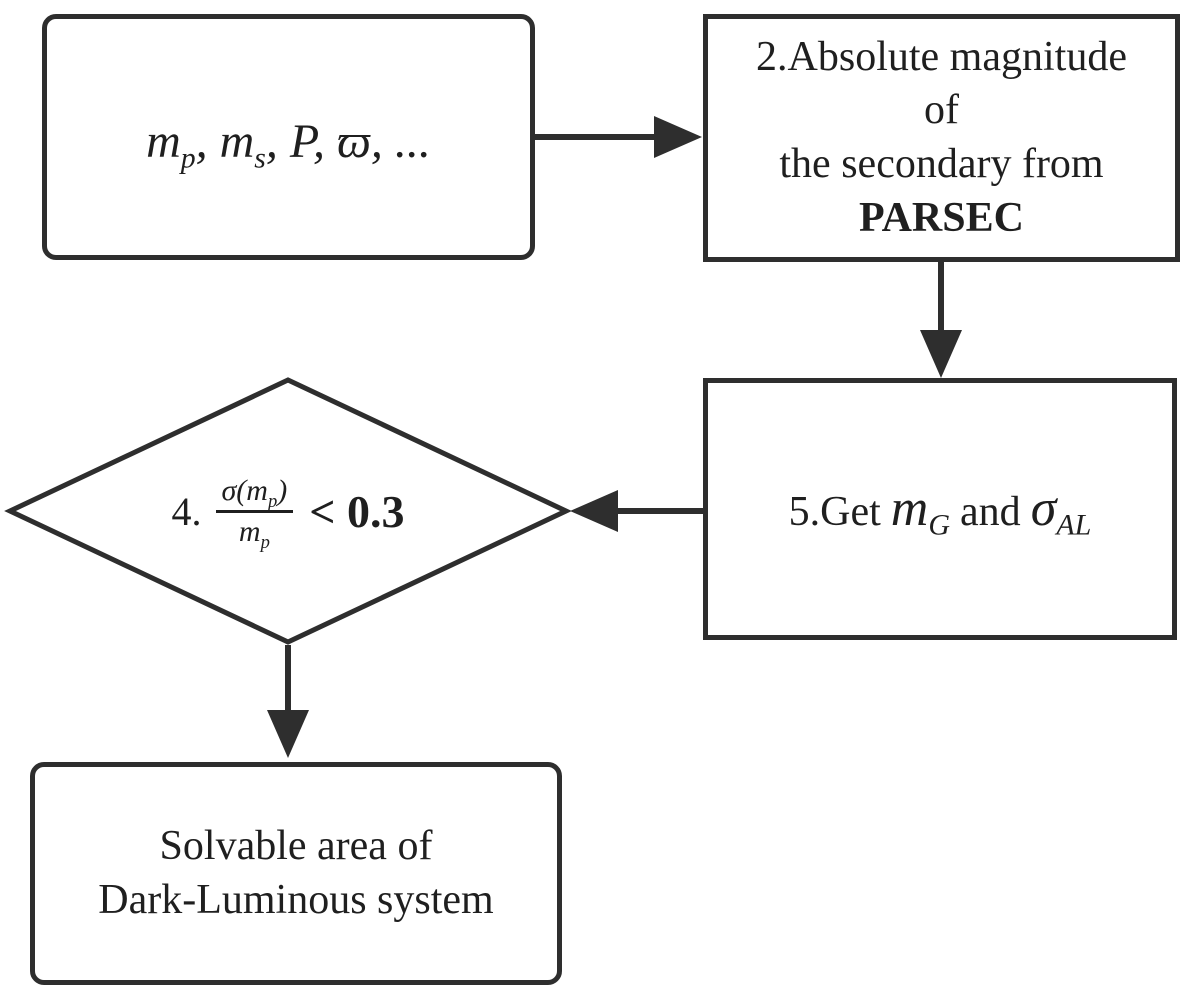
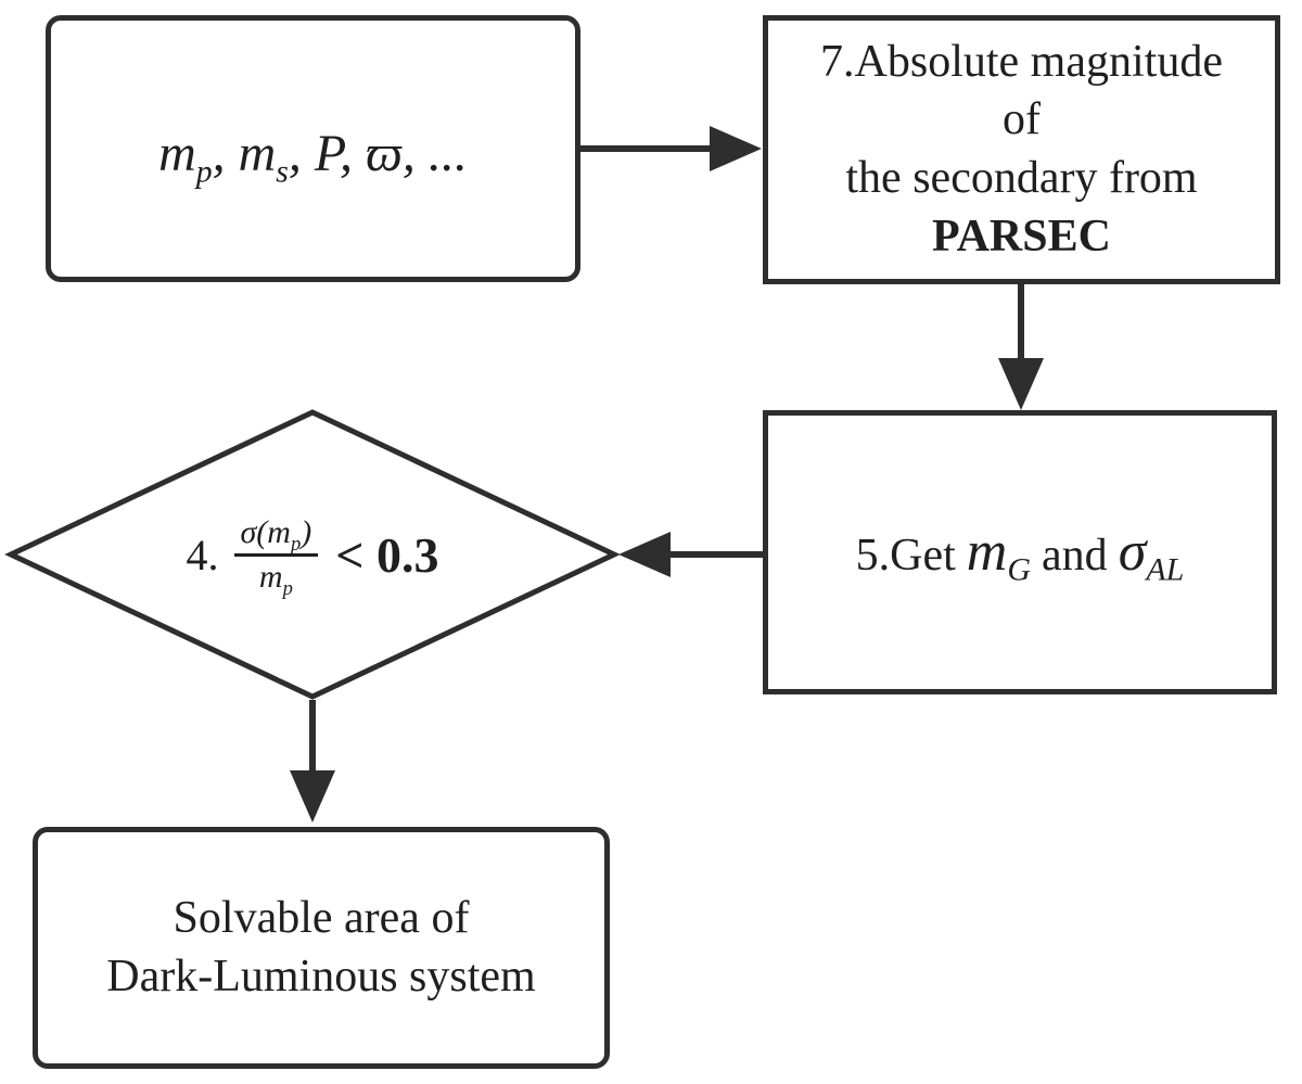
  mp, ms, P, ϖ, ...
- 2.Absolute magnitude
+ 7.Absolute magnitude
  of
  the secondary from
  PARSEC
  5.Get mG and σAL
  4.
  σ(mp)
  mp
  < 0.3
  Solvable area of
  Dark-Luminous system
